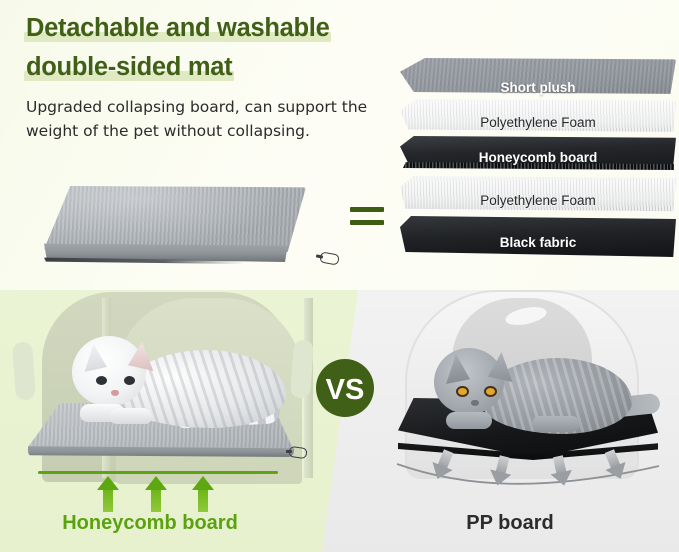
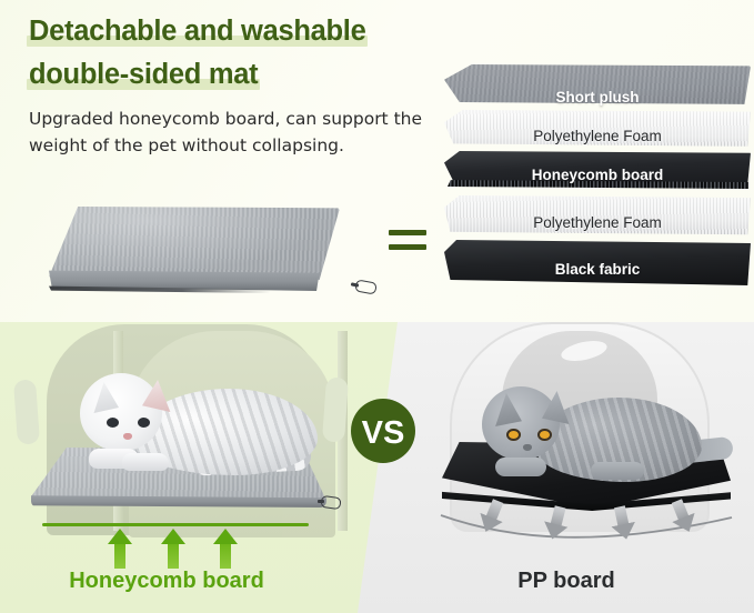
  Detachable and washable
  double-sided mat
- Upgraded collapsing board, can support the weight of the pet without collapsing.
+ Upgraded honeycomb board, can support the weight of the pet without collapsing.
  Short plush
  Polyethylene Foam
  Honeycomb board
  Polyethylene Foam
  Black fabric
  Honeycomb board
  PP board
  VS
